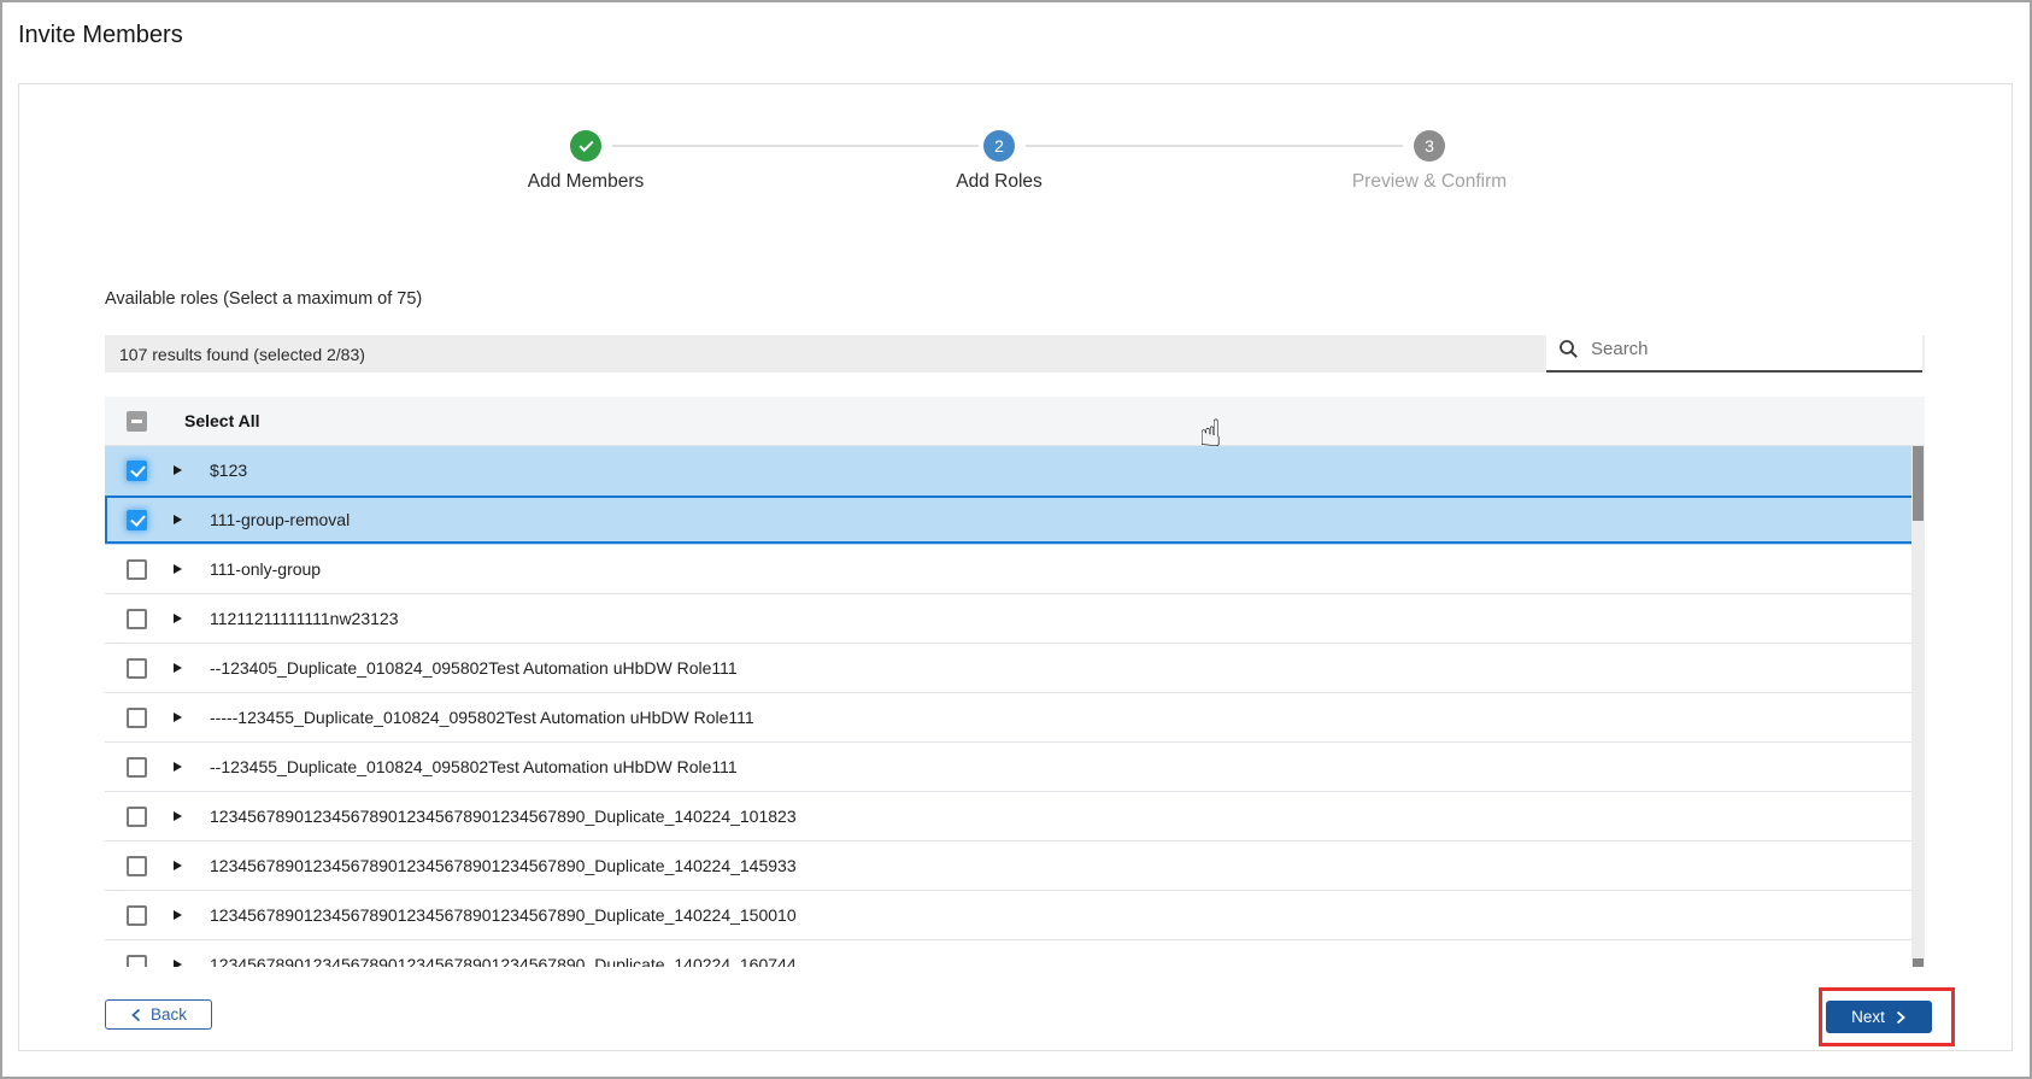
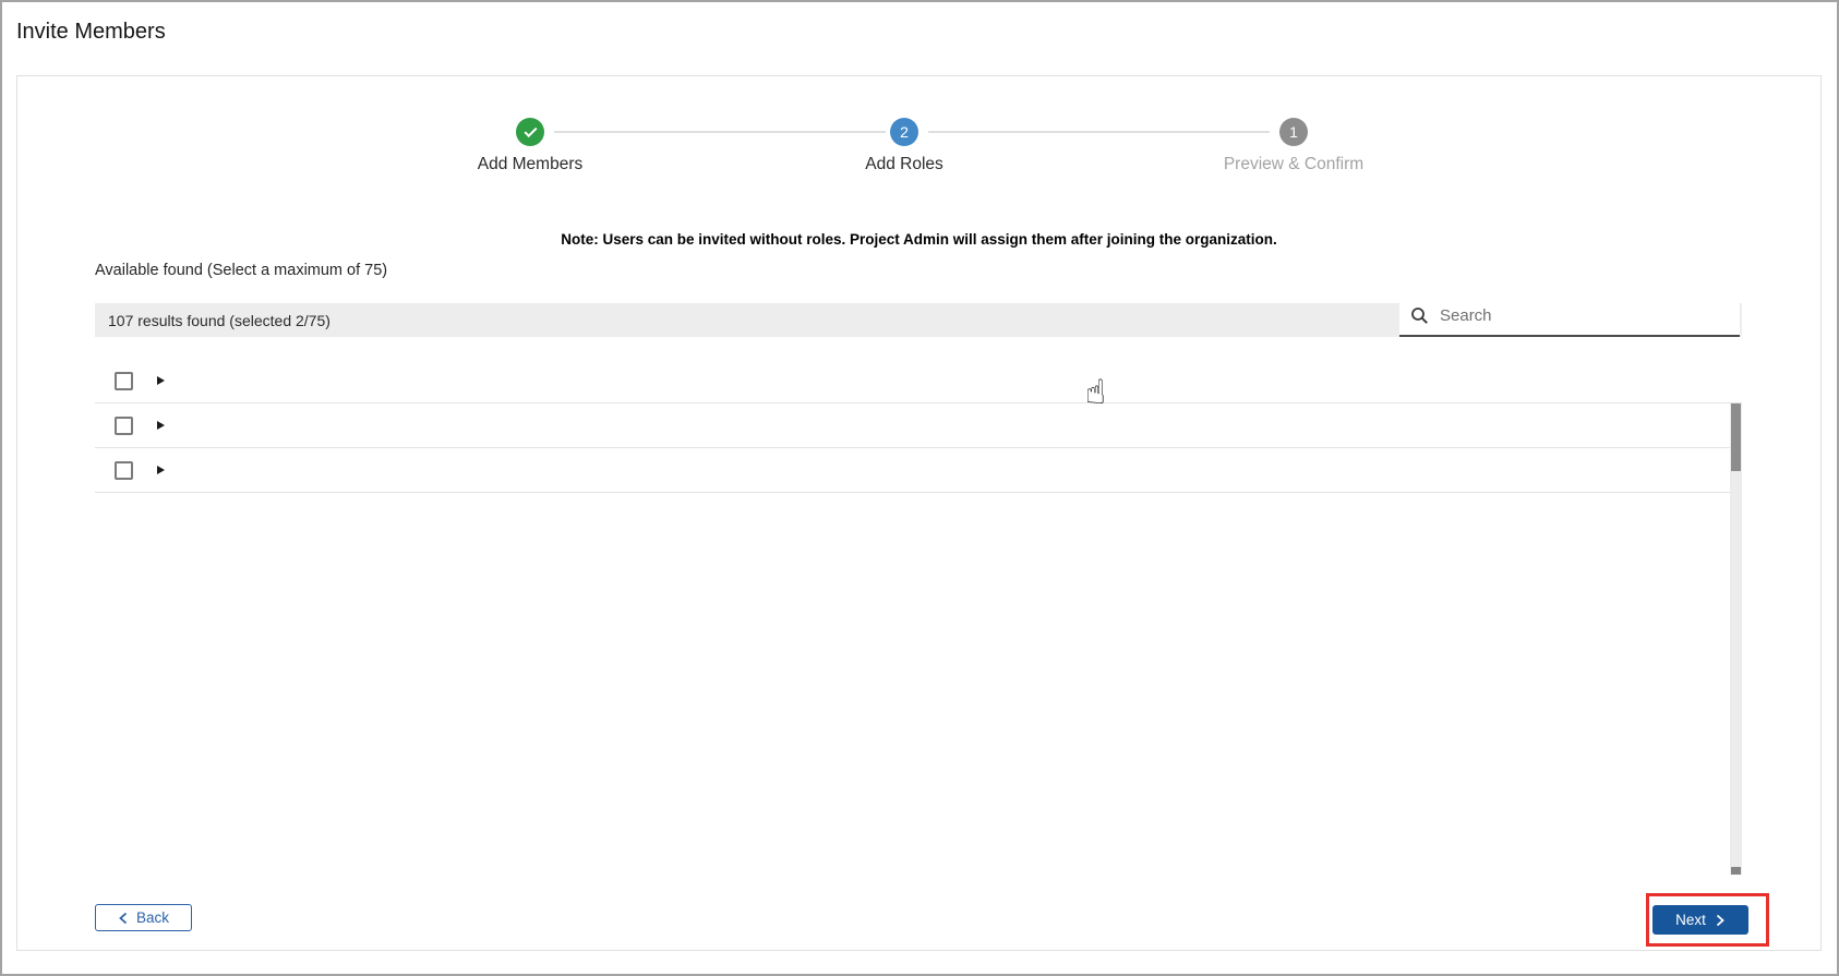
  Invite Members
  2
- 3
+ 1
  Add Members
  Add Roles
  Preview & Confirm
+ Note: Users can be invited without roles. Project Admin will assign them after joining the organization.
- Available roles (Select a maximum of 75)
+ Available found (Select a maximum of 75)
- 107 results found (selected 2/83)
+ 107 results found (selected 2/75)
  Search
- Select All
- $123
- 111-group-removal
- 111-only-group
- 11211211111111nw23123
- --123405_Duplicate_010824_095802Test Automation uHbDW Role111
- -----123455_Duplicate_010824_095802Test Automation uHbDW Role111
- --123455_Duplicate_010824_095802Test Automation uHbDW Role111
- 1234567890123456789012345678901234567890_Duplicate_140224_101823
- 1234567890123456789012345678901234567890_Duplicate_140224_145933
- 1234567890123456789012345678901234567890_Duplicate_140224_150010
- 1234567890123456789012345678901234567890_Duplicate_140224_160744
  Back
  Next
  ☝
